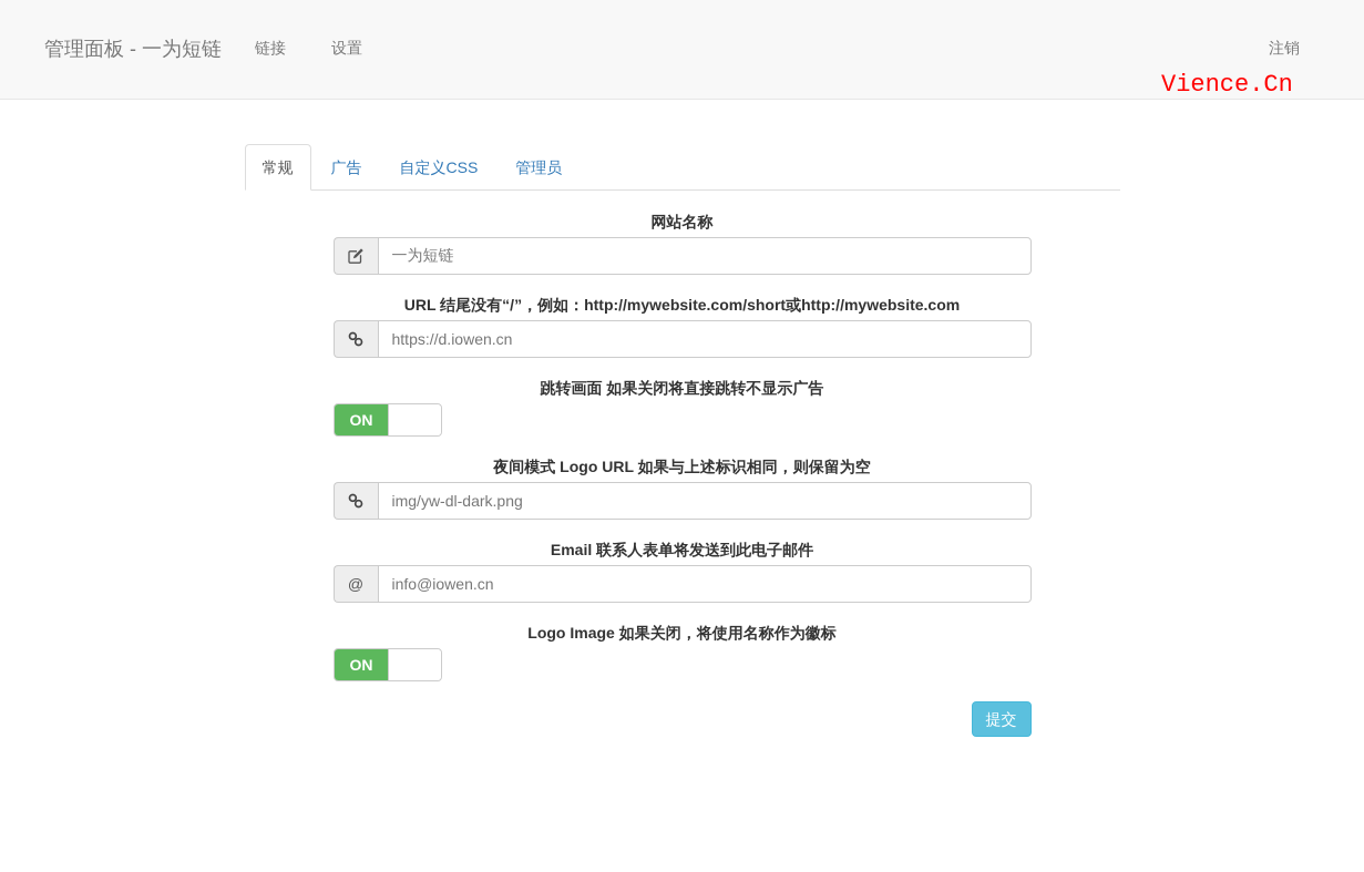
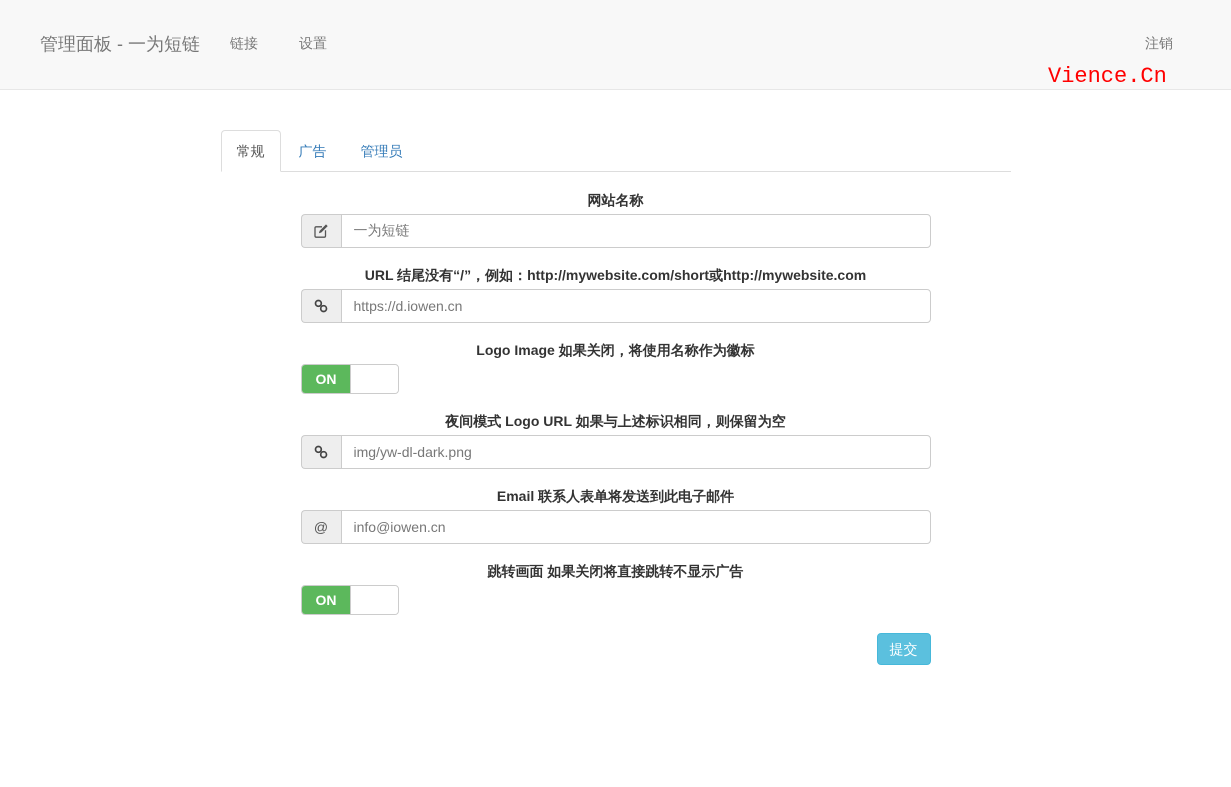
  管理面板 - 一为短链
  链接
  设置
  注销
  Vience.Cn
  常规
  广告
- 自定义CSS
  管理员
  网站名称
  一为短链
  URL 结尾没有“/”，例如：http://mywebsite.com/short或http://mywebsite.com
  https://d.iowen.cn
- 跳转画面 如果关闭将直接跳转不显示广告
+ Logo Image 如果关闭，将使用名称作为徽标
  ON
  夜间模式 Logo URL 如果与上述标识相同，则保留为空
  img/yw-dl-dark.png
  Email 联系人表单将发送到此电子邮件
  @
  info@iowen.cn
- Logo Image 如果关闭，将使用名称作为徽标
+ 跳转画面 如果关闭将直接跳转不显示广告
  ON
  提交
